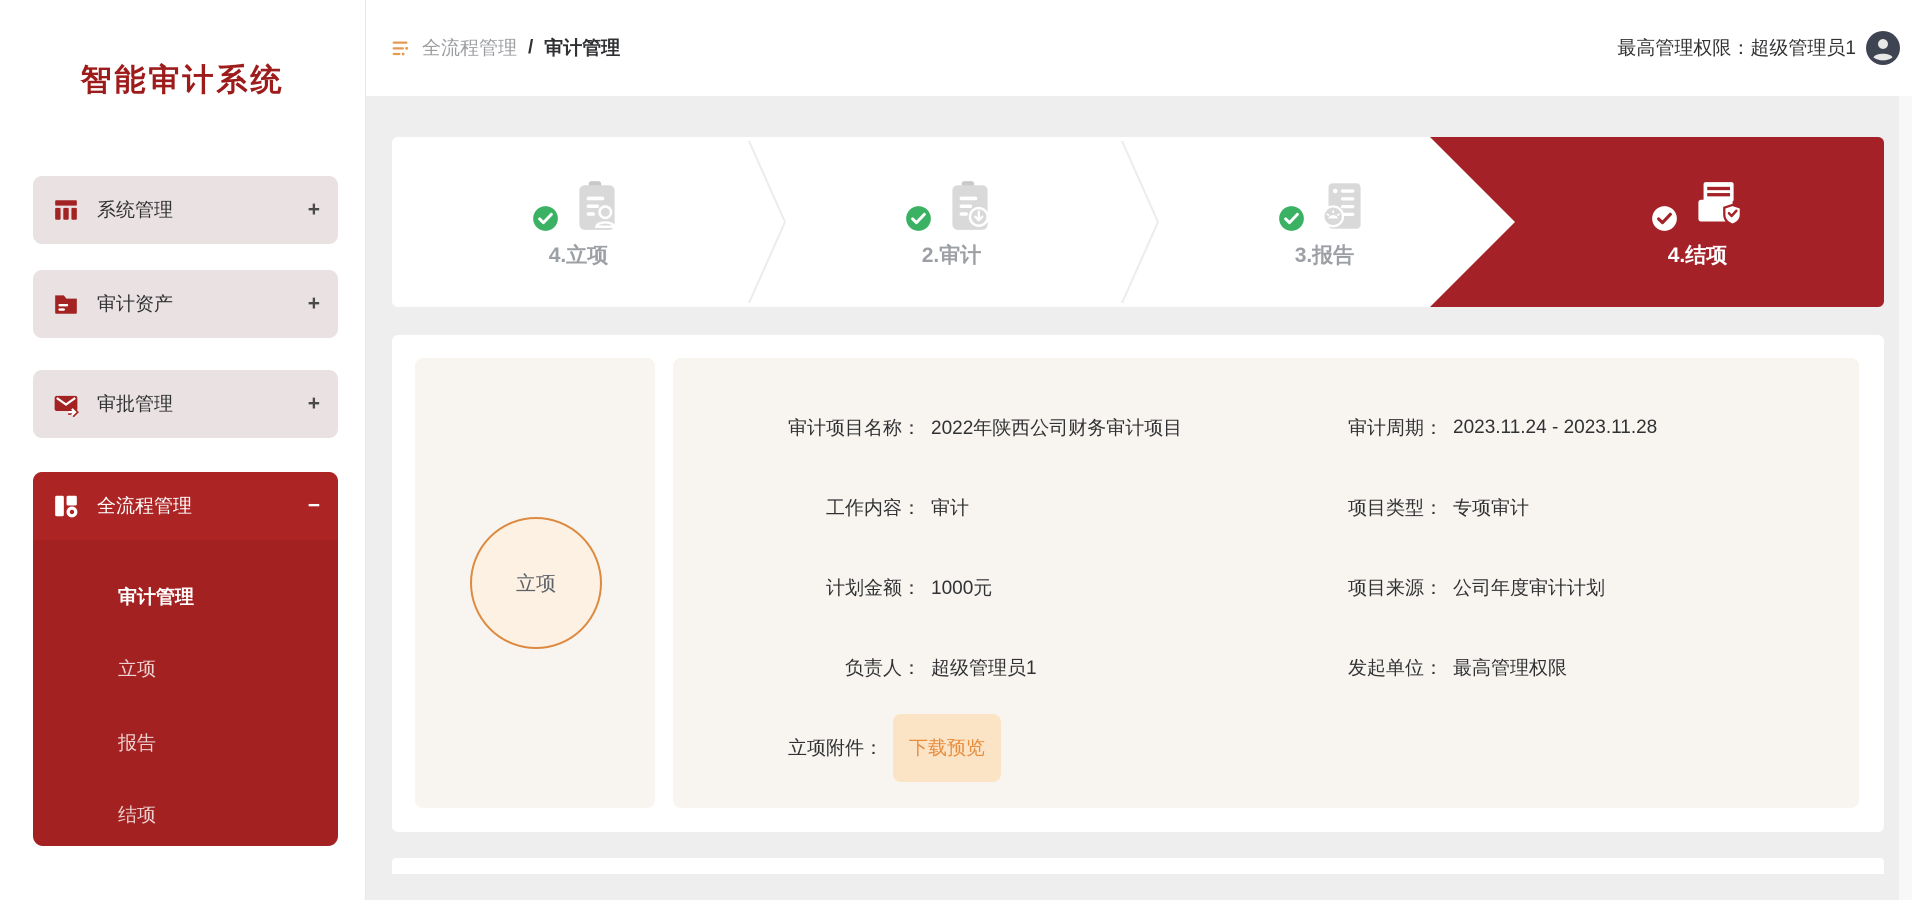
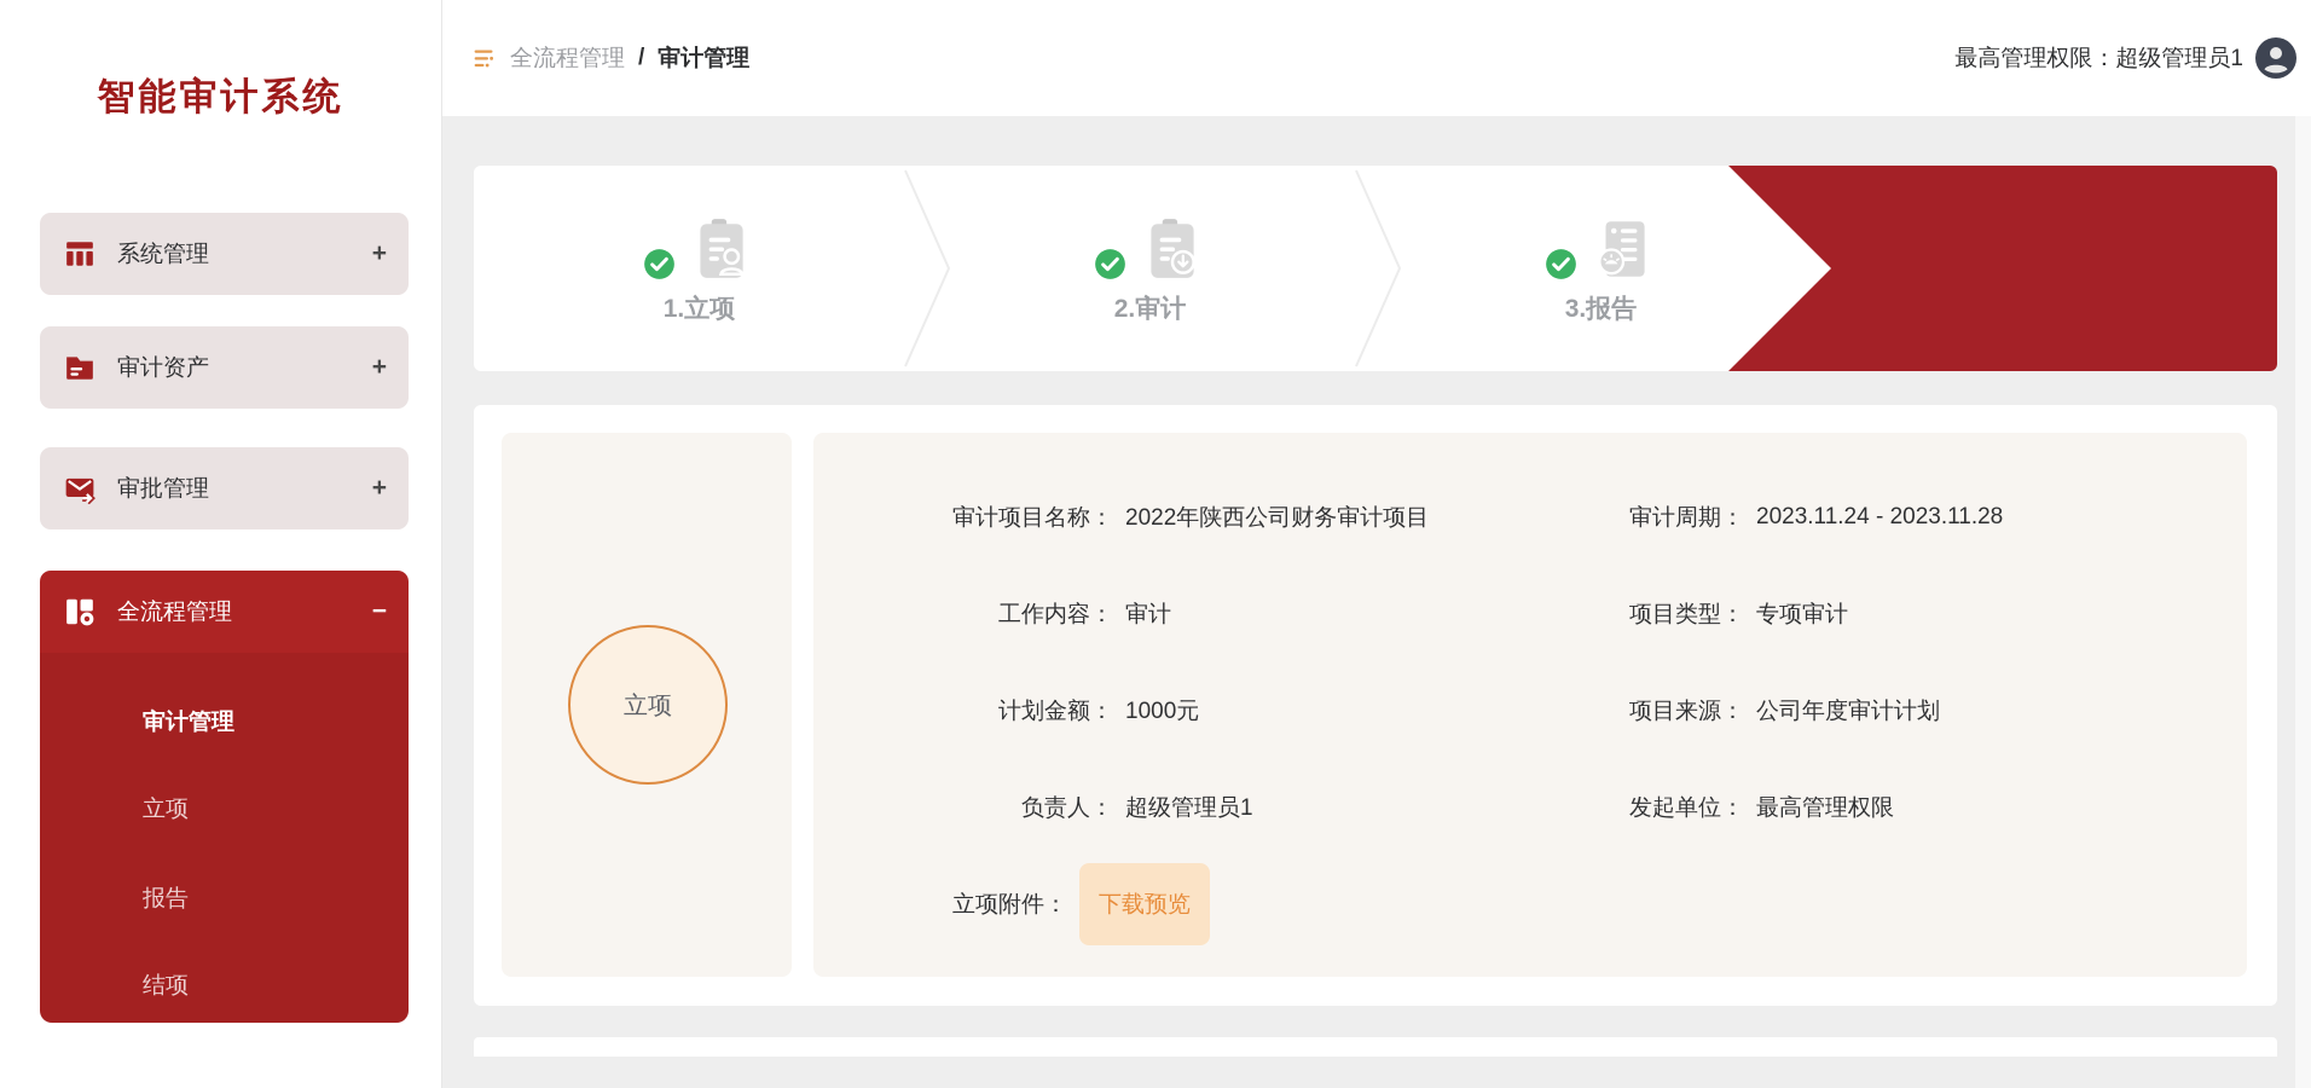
  智能审计系统
  系统管理
  +
  审计资产
  +
  审批管理
  +
  全流程管理
  −
  审计管理
  立项
  报告
  结项
  全流程管理
  /
  审计管理
  最高管理权限：超级管理员1
- 4.立项
+ 1.立项
  2.审计
  3.报告
- 4.结项
  立项
  审计项目名称：
  2022年陕西公司财务审计项目
  审计周期：
  2023.11.24 - 2023.11.28
  工作内容：
  审计
  项目类型：
  专项审计
  计划金额：
  1000元
  项目来源：
  公司年度审计计划
  负责人：
  超级管理员1
  发起单位：
  最高管理权限
  立项附件：
  下载预览
